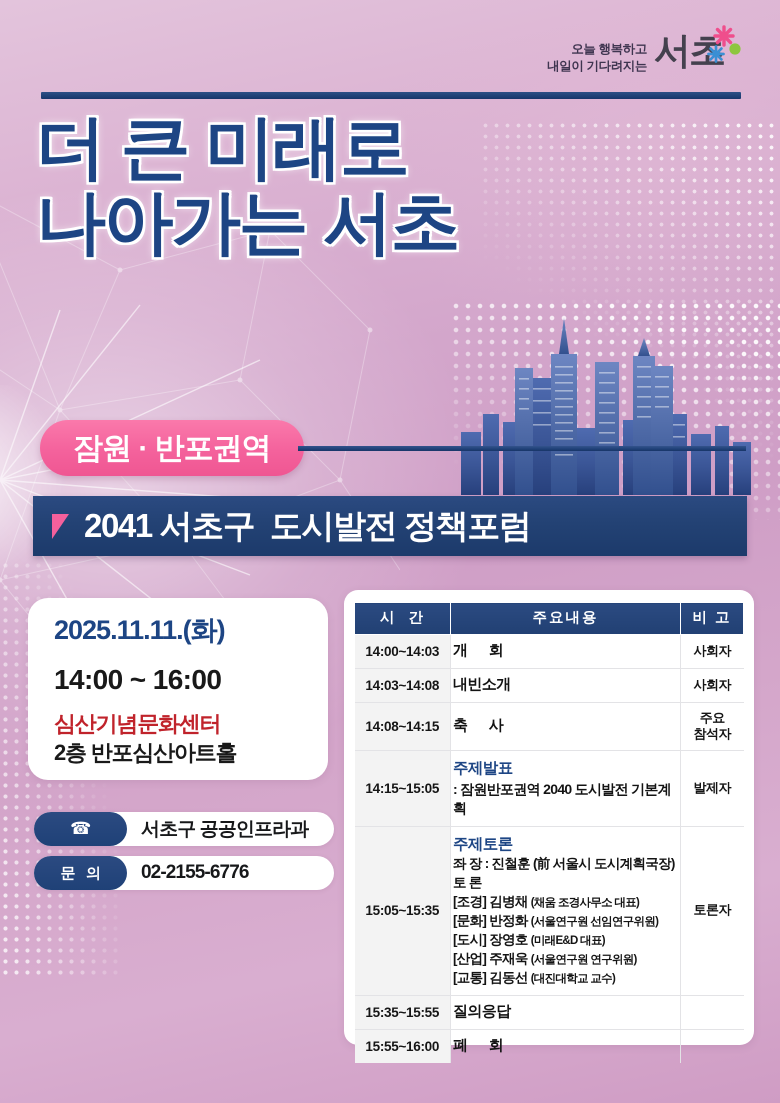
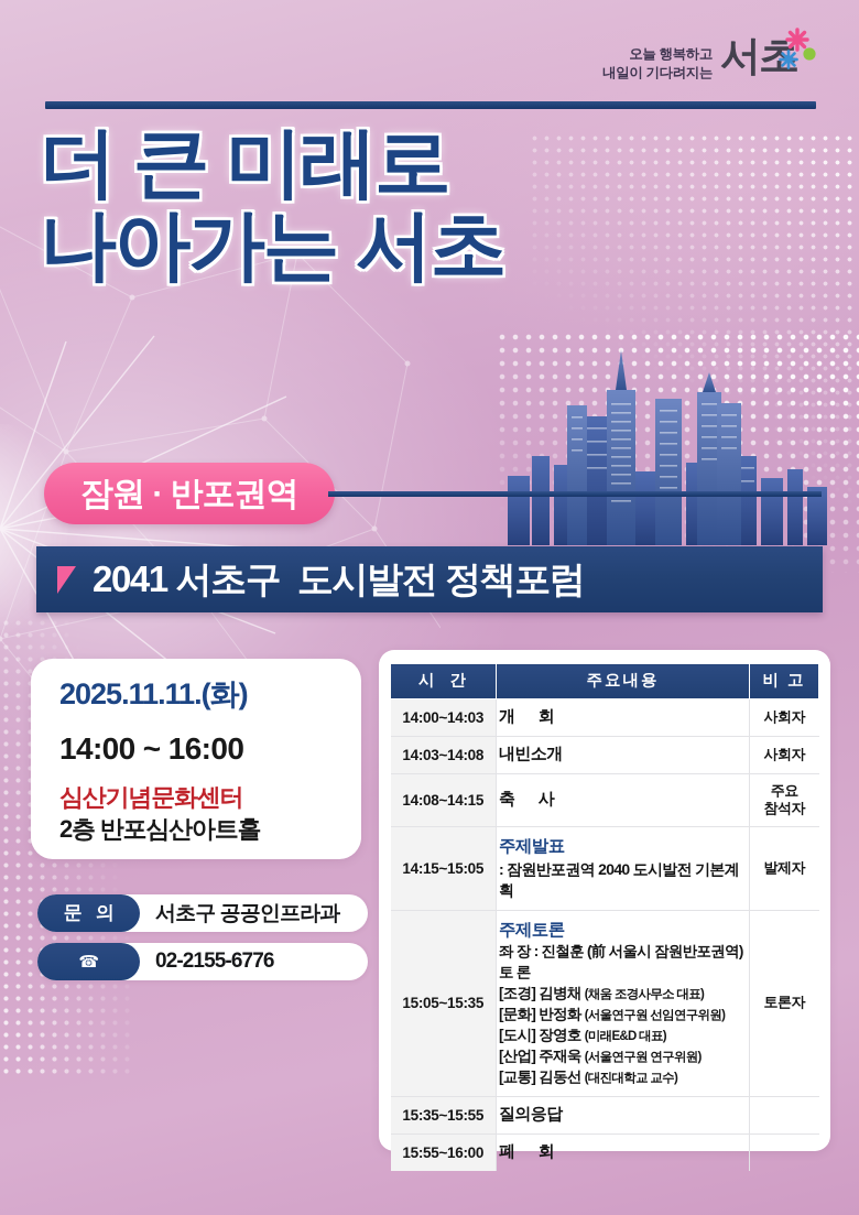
  오늘 행복하고
  내일이 기다려지는
  서초
  더 큰 미래로
  나아가는 서초
  잠원 · 반포권역
  2041 서초구 도시발전 정책포럼
  2025.11.11.(화)
  14:00 ~ 16:00
  심산기념문화센터
  2층 반포심산아트홀
- ☎
+ 문 의
  서초구 공공인프라과
- 문 의
+ ☎
  02-2155-6776
  시 간	주요내용	비 고
  14:00~14:03	개 회	사회자
  14:03~14:08	내빈소개	사회자
  14:08~14:15	축 사	주요 참석자
  14:15~15:05	주제발표 : 잠원반포권역 2040 도시발전 기본계획	발제자
- 15:05~15:35	주제토론 좌 장 : 진철훈 (前 서울시 도시계획국장) 토 론 [조경] 김병채 (채움 조경사무소 대표) [문화] 반정화 (서울연구원 선임연구위원) [도시] 장영호 (미래E&D 대표) [산업] 주재욱 (서울연구원 연구위원) [교통] 김동선 (대진대학교 교수)	토론자
+ 15:05~15:35	주제토론 좌 장 : 진철훈 (前 서울시 잠원반포권역) 토 론 [조경] 김병채 (채움 조경사무소 대표) [문화] 반정화 (서울연구원 선임연구위원) [도시] 장영호 (미래E&D 대표) [산업] 주재욱 (서울연구원 연구위원) [교통] 김동선 (대진대학교 교수)	토론자
  15:35~15:55	질의응답
  15:55~16:00	폐 회
